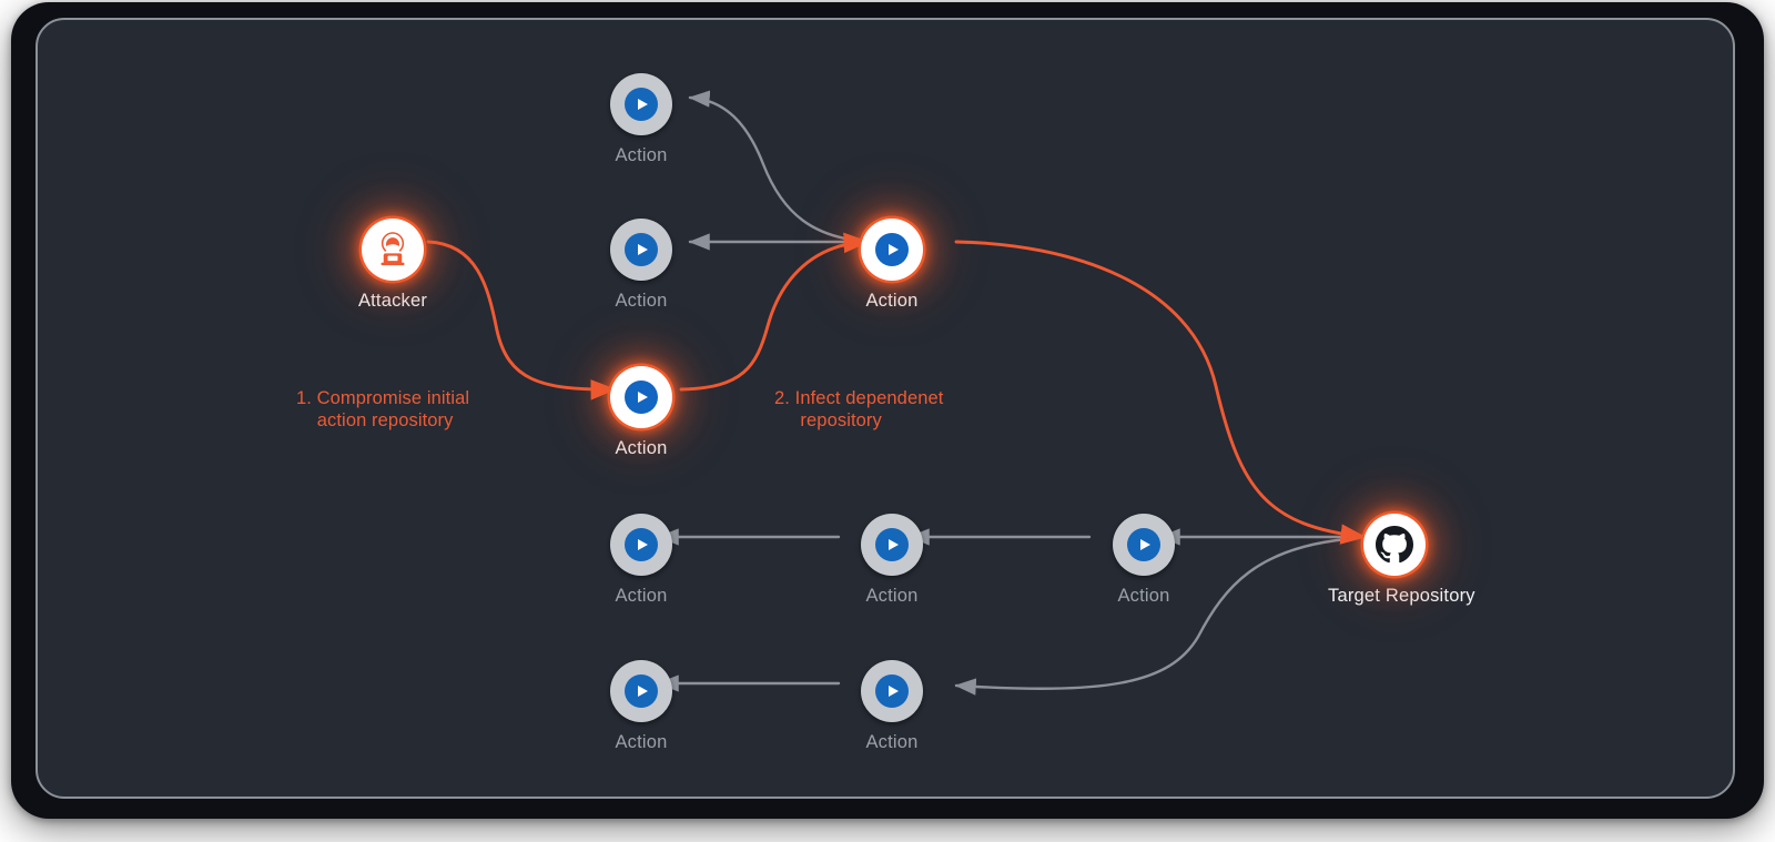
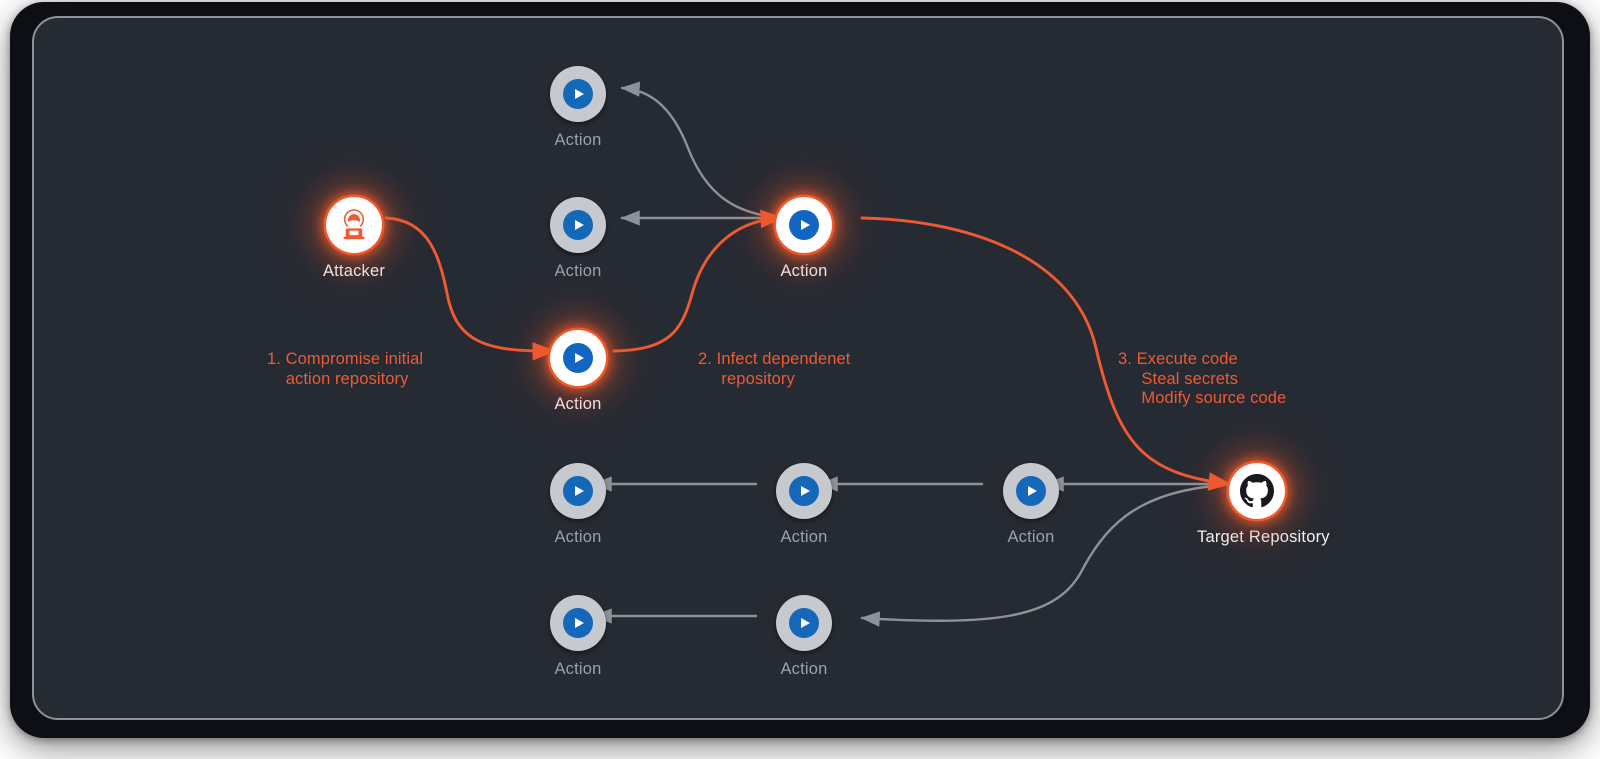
  Attacker
  Action
  Action
  Action
  Action
  Action
  Action
  Action
  Action
  Action
  Target Repository
  1. Compromise initial
  action repository
  2. Infect dependenet
  repository
+ 3. Execute code
+ Steal secrets
+ Modify source code
